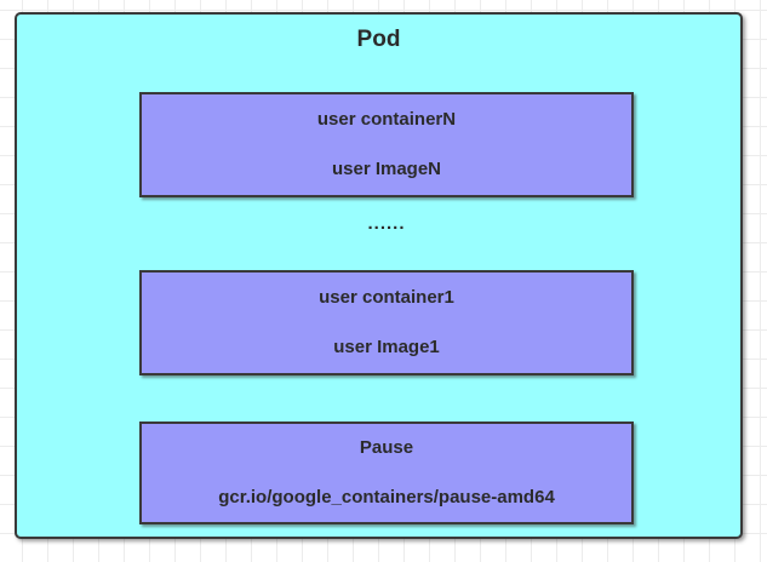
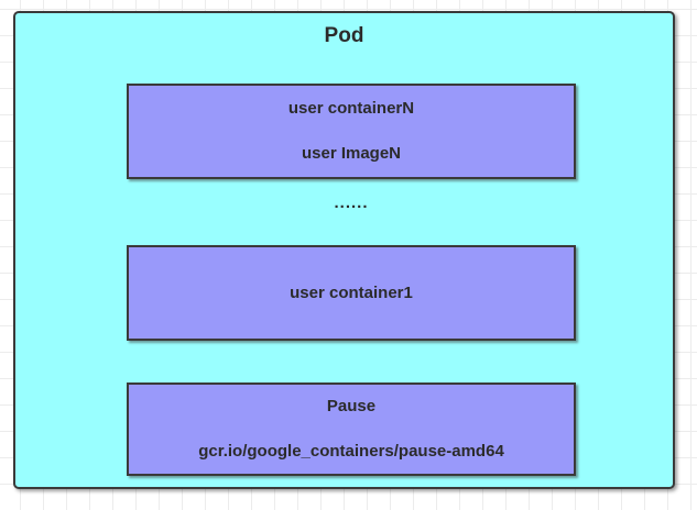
  Pod
  user containerN
  user ImageN
  ......
  user container1
- user Image1
  Pause
  gcr.io/google_containers/pause-amd64
